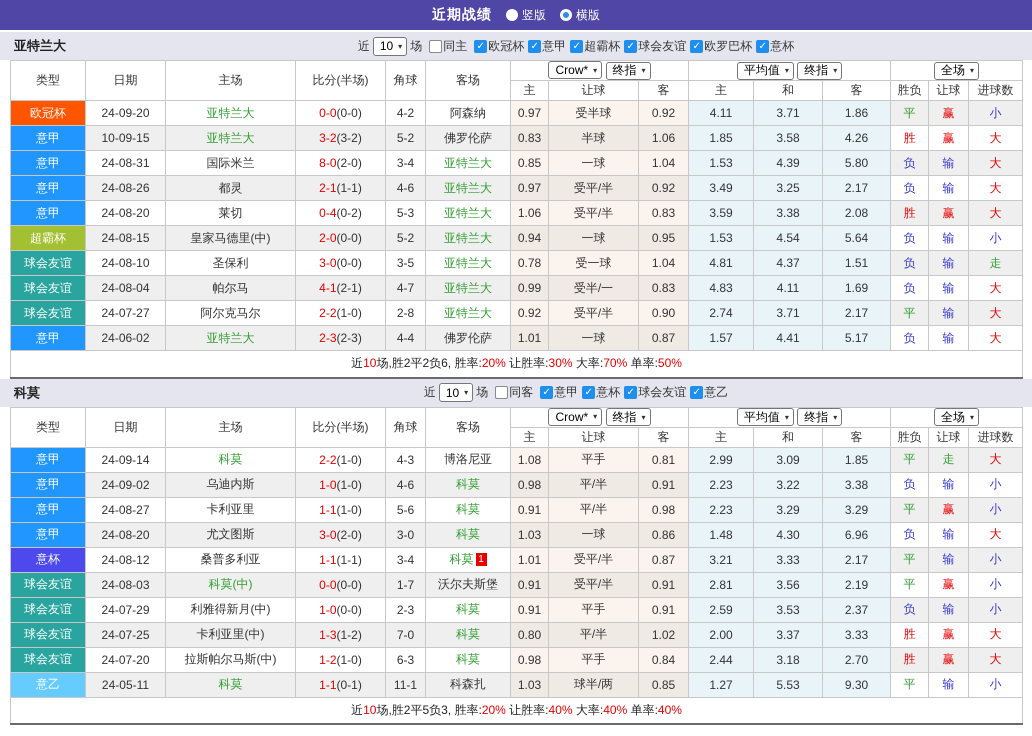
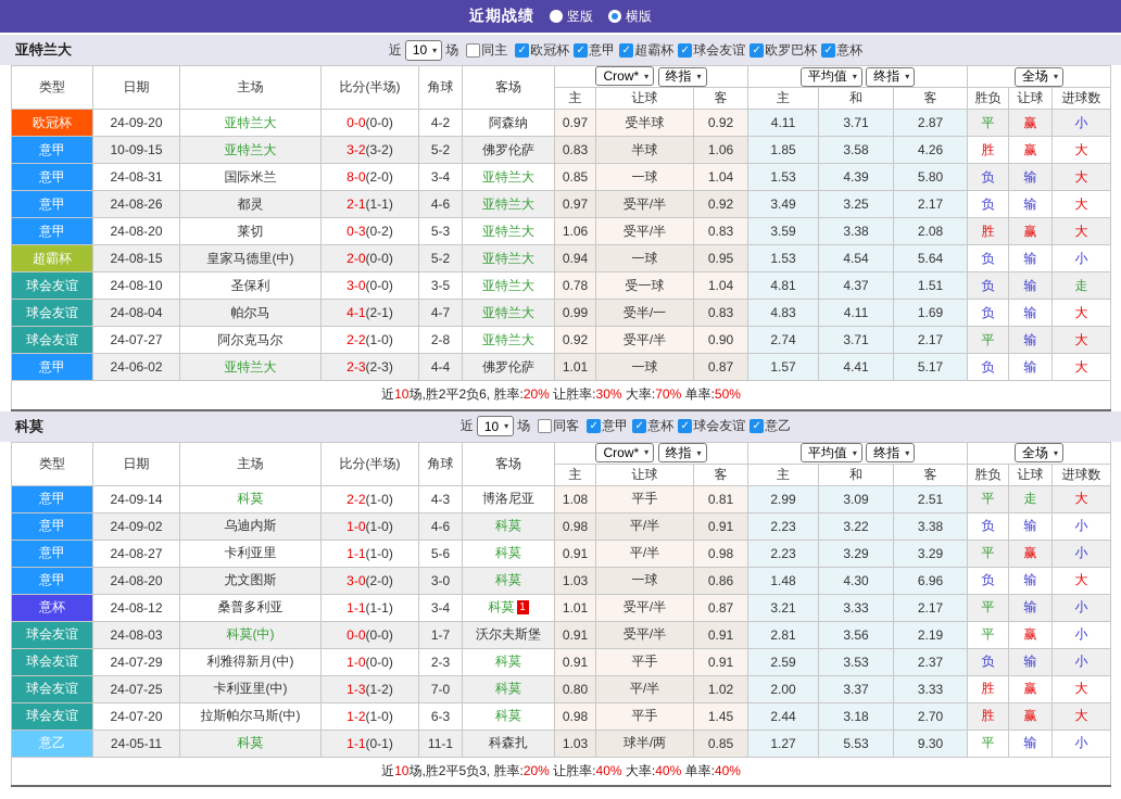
  近期战绩
  竖版
  横版
  亚特兰大
  近
  10
  ▾
  场
  同主
  ✓
  欧冠杯
  ✓
  意甲
  ✓
  超霸杯
  ✓
  球会友谊
  ✓
  欧罗巴杯
  ✓
  意杯
  类型	日期	主场	比分(半场)	角球	客场	Crow* ▾ 终指 ▾	平均值 ▾ 终指 ▾	全场 ▾
  主	让球	客	主	和	客	胜负	让球	进球数
- 欧冠杯	24-09-20	亚特兰大	0-0(0-0)	4-2	阿森纳	0.97	受半球	0.92	4.11	3.71	1.86	平	赢	小
+ 欧冠杯	24-09-20	亚特兰大	0-0(0-0)	4-2	阿森纳	0.97	受半球	0.92	4.11	3.71	2.87	平	赢	小
  意甲	10-09-15	亚特兰大	3-2(3-2)	5-2	佛罗伦萨	0.83	半球	1.06	1.85	3.58	4.26	胜	赢	大
  意甲	24-08-31	国际米兰	8-0(2-0)	3-4	亚特兰大	0.85	一球	1.04	1.53	4.39	5.80	负	输	大
  意甲	24-08-26	都灵	2-1(1-1)	4-6	亚特兰大	0.97	受平/半	0.92	3.49	3.25	2.17	负	输	大
- 意甲	24-08-20	莱切	0-4(0-2)	5-3	亚特兰大	1.06	受平/半	0.83	3.59	3.38	2.08	胜	赢	大
+ 意甲	24-08-20	莱切	0-3(0-2)	5-3	亚特兰大	1.06	受平/半	0.83	3.59	3.38	2.08	胜	赢	大
  超霸杯	24-08-15	皇家马德里(中)	2-0(0-0)	5-2	亚特兰大	0.94	一球	0.95	1.53	4.54	5.64	负	输	小
  球会友谊	24-08-10	圣保利	3-0(0-0)	3-5	亚特兰大	0.78	受一球	1.04	4.81	4.37	1.51	负	输	走
  球会友谊	24-08-04	帕尔马	4-1(2-1)	4-7	亚特兰大	0.99	受半/一	0.83	4.83	4.11	1.69	负	输	大
  球会友谊	24-07-27	阿尔克马尔	2-2(1-0)	2-8	亚特兰大	0.92	受平/半	0.90	2.74	3.71	2.17	平	输	大
  意甲	24-06-02	亚特兰大	2-3(2-3)	4-4	佛罗伦萨	1.01	一球	0.87	1.57	4.41	5.17	负	输	大
  近10场,胜2平2负6, 胜率:20% 让胜率:30% 大率:70% 单率:50%
  科莫
  近
  10
  ▾
  场
  同客
  ✓
  意甲
  ✓
  意杯
  ✓
  球会友谊
  ✓
  意乙
  类型	日期	主场	比分(半场)	角球	客场	Crow* ▾ 终指 ▾	平均值 ▾ 终指 ▾	全场 ▾
  主	让球	客	主	和	客	胜负	让球	进球数
- 意甲	24-09-14	科莫	2-2(1-0)	4-3	博洛尼亚	1.08	平手	0.81	2.99	3.09	1.85	平	走	大
+ 意甲	24-09-14	科莫	2-2(1-0)	4-3	博洛尼亚	1.08	平手	0.81	2.99	3.09	2.51	平	走	大
  意甲	24-09-02	乌迪内斯	1-0(1-0)	4-6	科莫	0.98	平/半	0.91	2.23	3.22	3.38	负	输	小
  意甲	24-08-27	卡利亚里	1-1(1-0)	5-6	科莫	0.91	平/半	0.98	2.23	3.29	3.29	平	赢	小
  意甲	24-08-20	尤文图斯	3-0(2-0)	3-0	科莫	1.03	一球	0.86	1.48	4.30	6.96	负	输	大
  意杯	24-08-12	桑普多利亚	1-1(1-1)	3-4	科莫 1	1.01	受平/半	0.87	3.21	3.33	2.17	平	输	小
  球会友谊	24-08-03	科莫(中)	0-0(0-0)	1-7	沃尔夫斯堡	0.91	受平/半	0.91	2.81	3.56	2.19	平	赢	小
  球会友谊	24-07-29	利雅得新月(中)	1-0(0-0)	2-3	科莫	0.91	平手	0.91	2.59	3.53	2.37	负	输	小
  球会友谊	24-07-25	卡利亚里(中)	1-3(1-2)	7-0	科莫	0.80	平/半	1.02	2.00	3.37	3.33	胜	赢	大
- 球会友谊	24-07-20	拉斯帕尔马斯(中)	1-2(1-0)	6-3	科莫	0.98	平手	0.84	2.44	3.18	2.70	胜	赢	大
+ 球会友谊	24-07-20	拉斯帕尔马斯(中)	1-2(1-0)	6-3	科莫	0.98	平手	1.45	2.44	3.18	2.70	胜	赢	大
  意乙	24-05-11	科莫	1-1(0-1)	11-1	科森扎	1.03	球半/两	0.85	1.27	5.53	9.30	平	输	小
  近10场,胜2平5负3, 胜率:20% 让胜率:40% 大率:40% 单率:40%
